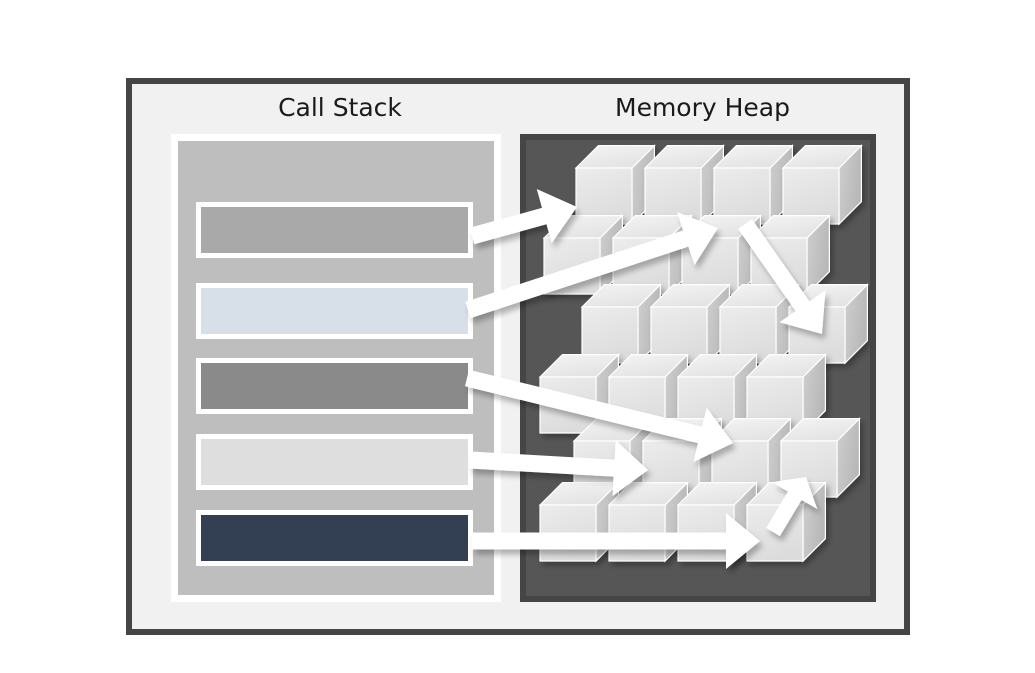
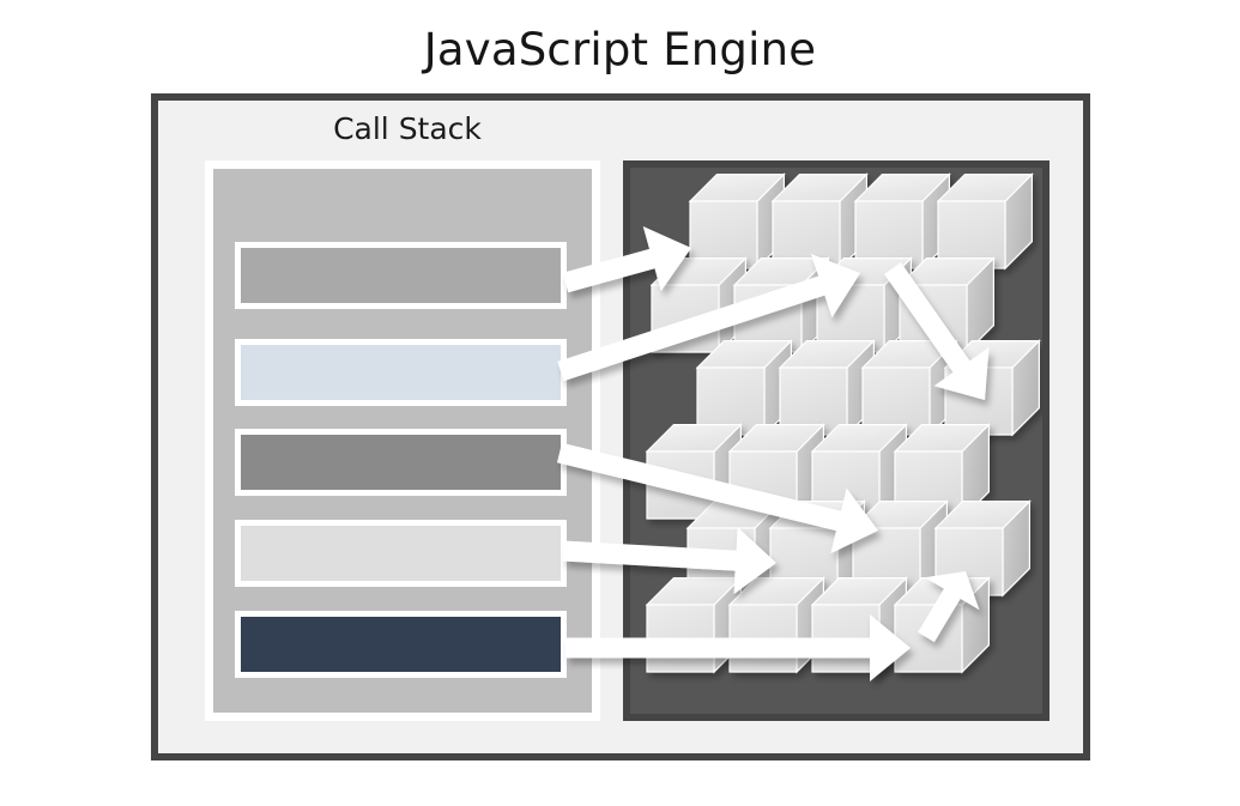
+ JavaScript Engine
  Call Stack
- Memory Heap
